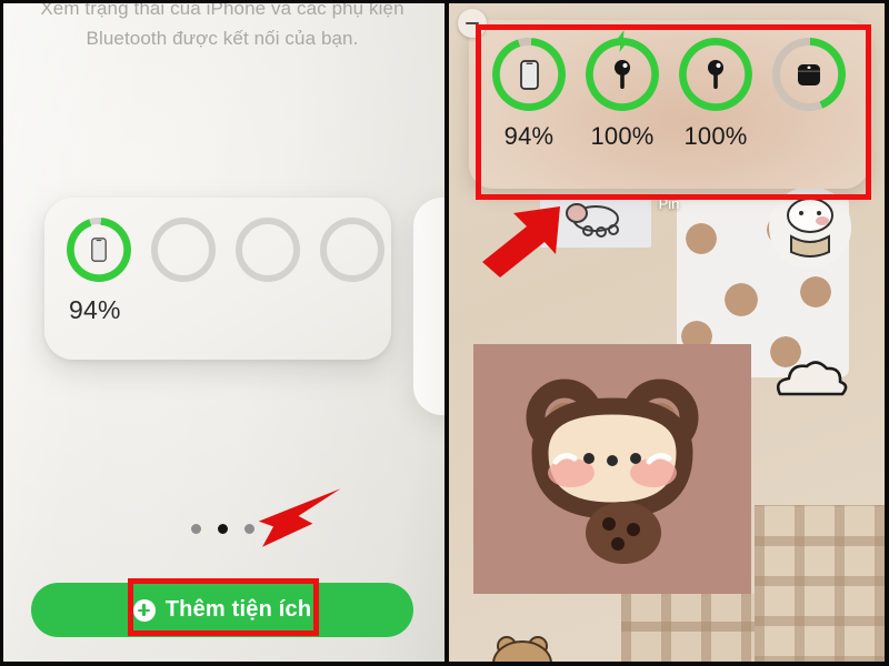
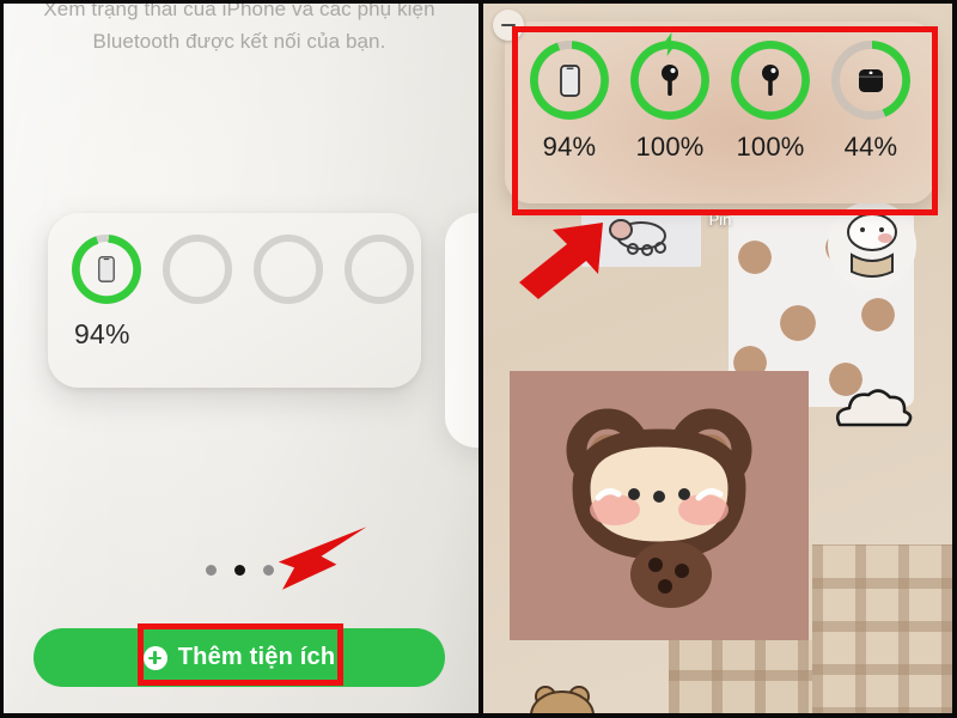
  Xem trạng thái của iPhone và các phụ kiện
  Bluetooth được kết nối của bạn.
  94%
  Thêm tiện ích
  94%
  100%
  100%
+ 44%
  Pin
